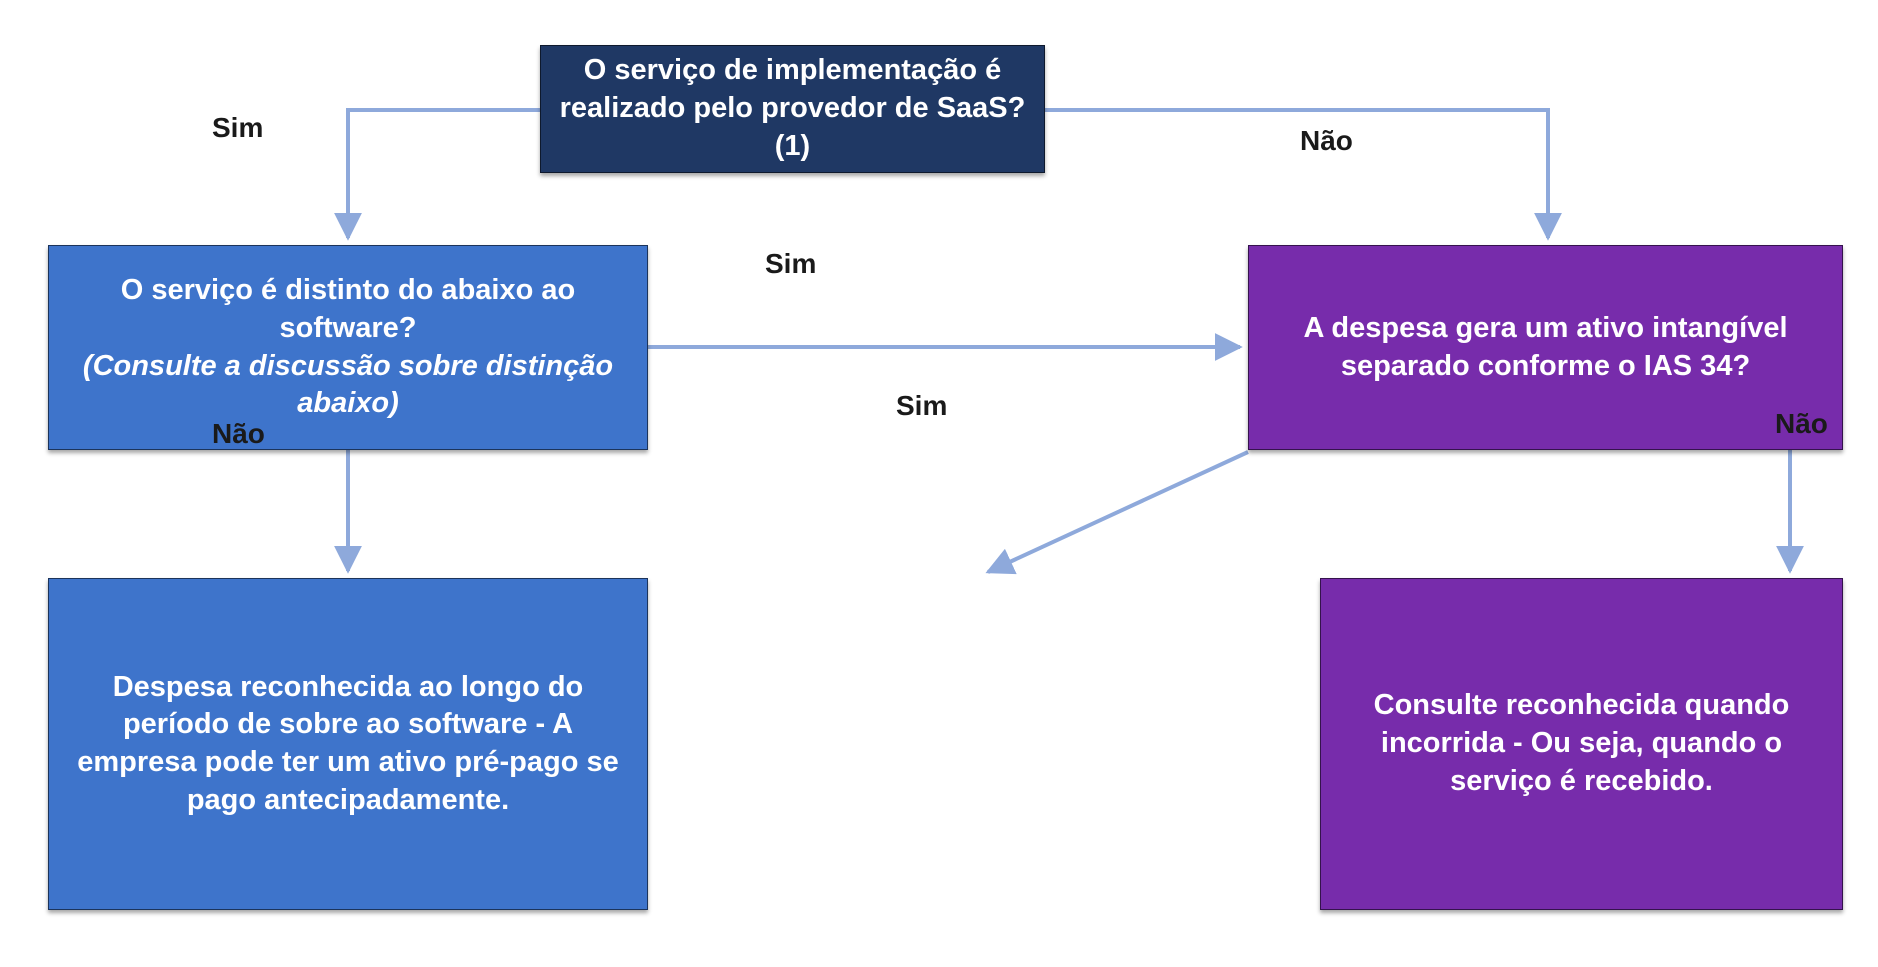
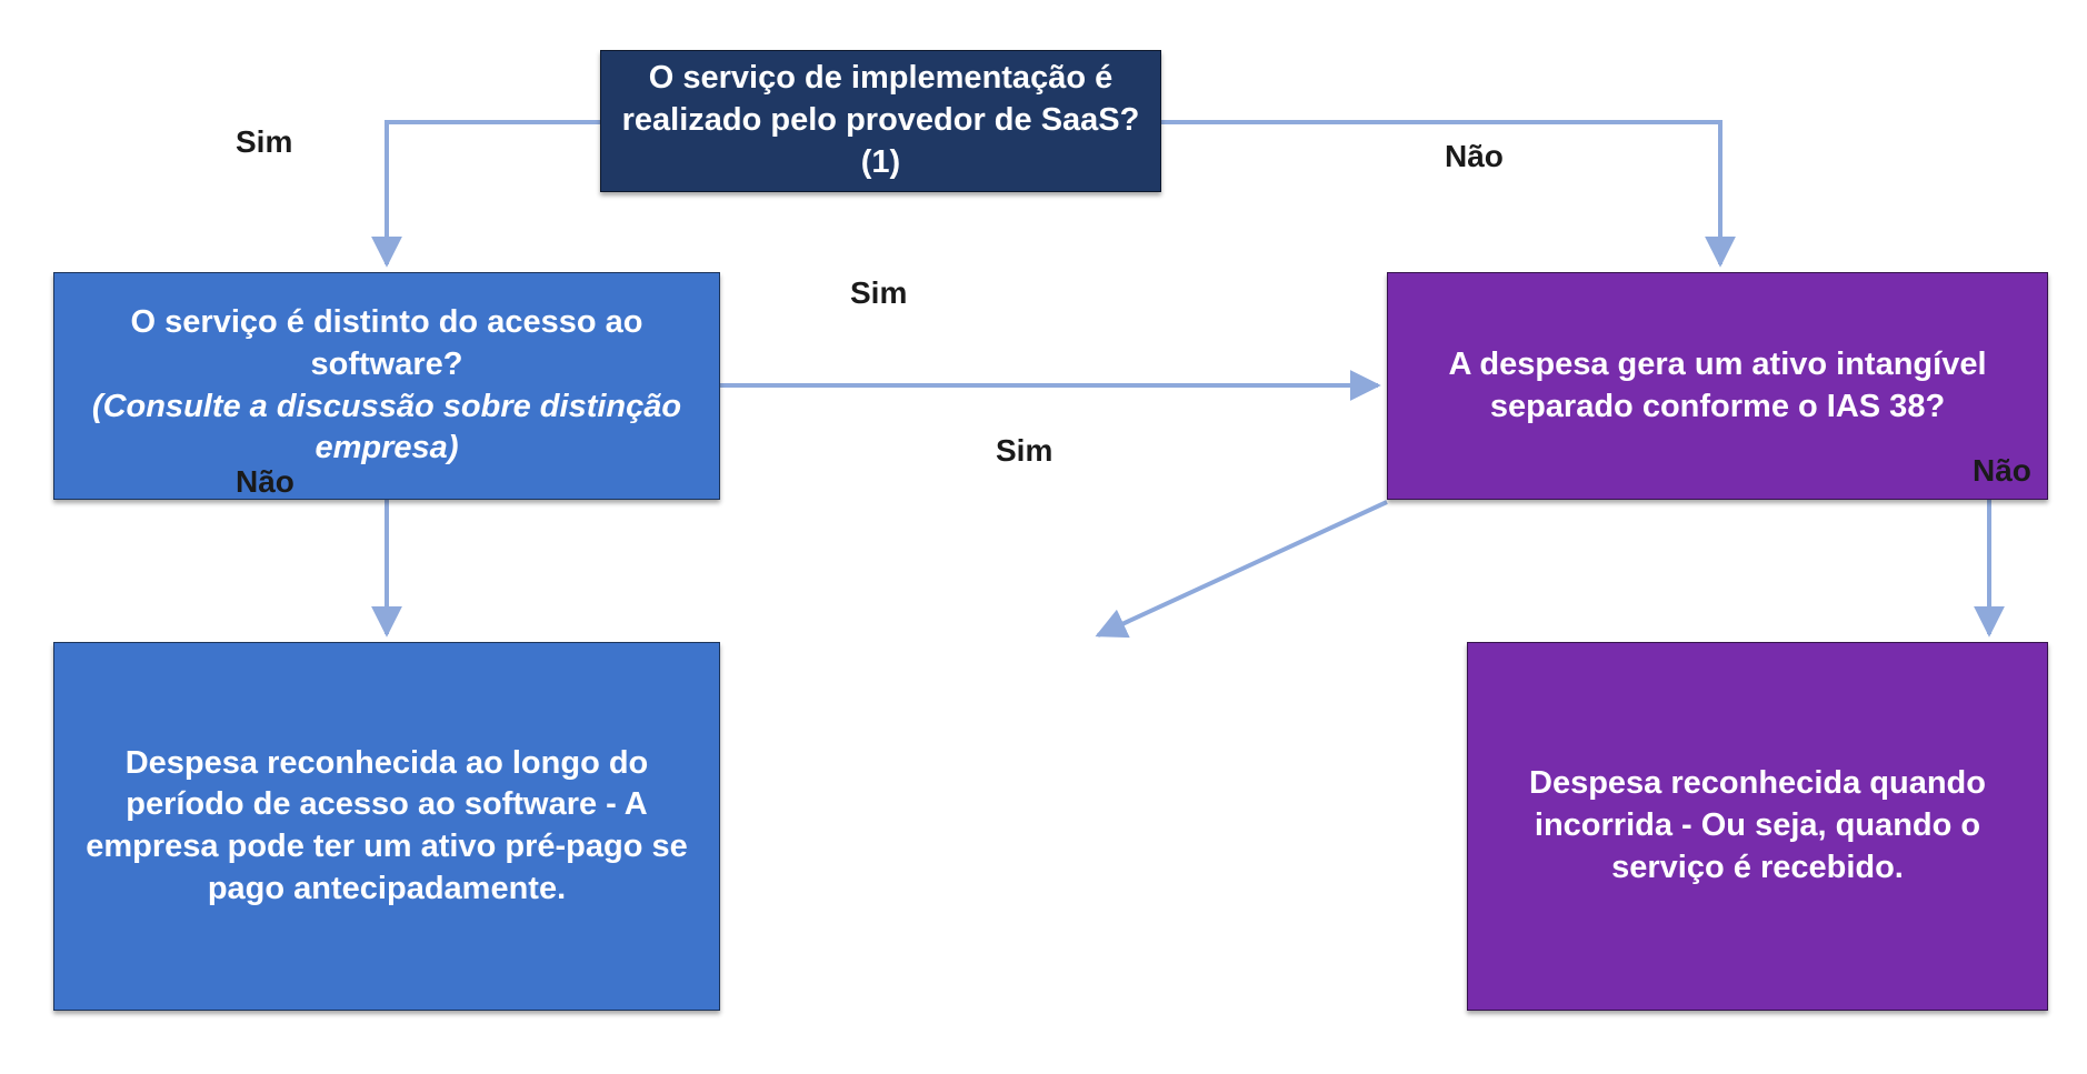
  O serviço de implementação é realizado pelo provedor de SaaS?(1)
- O serviço é distinto do abaixo ao software?
+ O serviço é distinto do acesso ao software?
- (Consulte a discussão sobre distinção abaixo)
+ (Consulte a discussão sobre distinção empresa)
- A despesa gera um ativo intangível separado conforme o IAS 34?
+ A despesa gera um ativo intangível separado conforme o IAS 38?
- Despesa reconhecida ao longo do período de sobre ao software - A empresa pode ter um ativo pré-pago se pago antecipadamente.
+ Despesa reconhecida ao longo do período de acesso ao software - A empresa pode ter um ativo pré-pago se pago antecipadamente.
- Consulte reconhecida quando incorrida - Ou seja, quando o serviço é recebido.
+ Despesa reconhecida quando incorrida - Ou seja, quando o serviço é recebido.
  Sim
  Não
  Sim
  Não
  Sim
  Não
